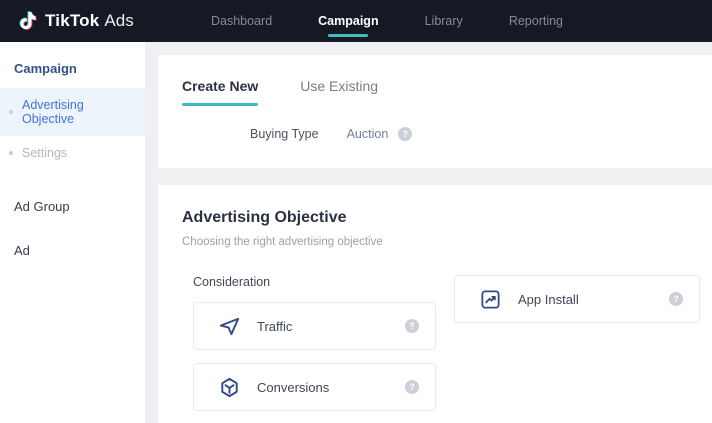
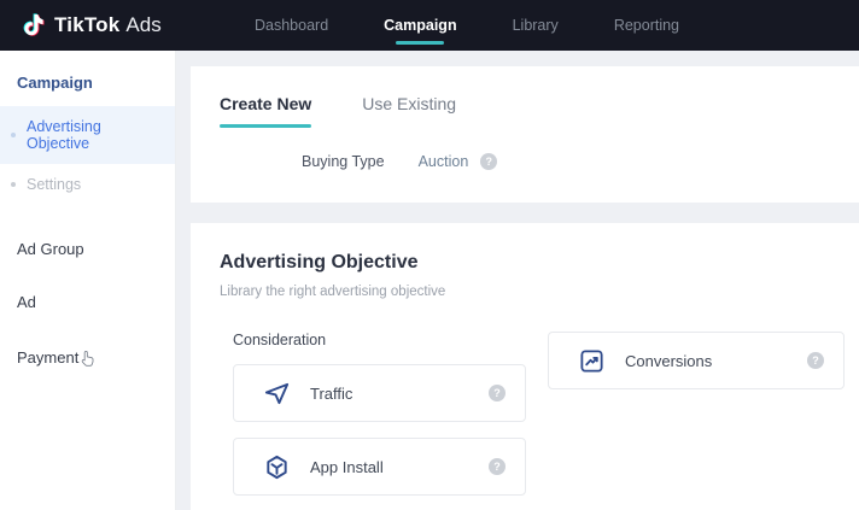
  TikTok
  Ads
  Dashboard
  Campaign
  Library
  Reporting
  Campaign
  Advertising Objective
  Settings
  Ad Group
  Ad
+ Payment
  Create New
  Use Existing
  Buying Type
  Auction
  ?
  Advertising Objective
- Choosing the right advertising objective
+ Library the right advertising objective
  Consideration
  Traffic
  ?
- Conversions
+ App Install
  ?
- App Install
+ Conversions
  ?
